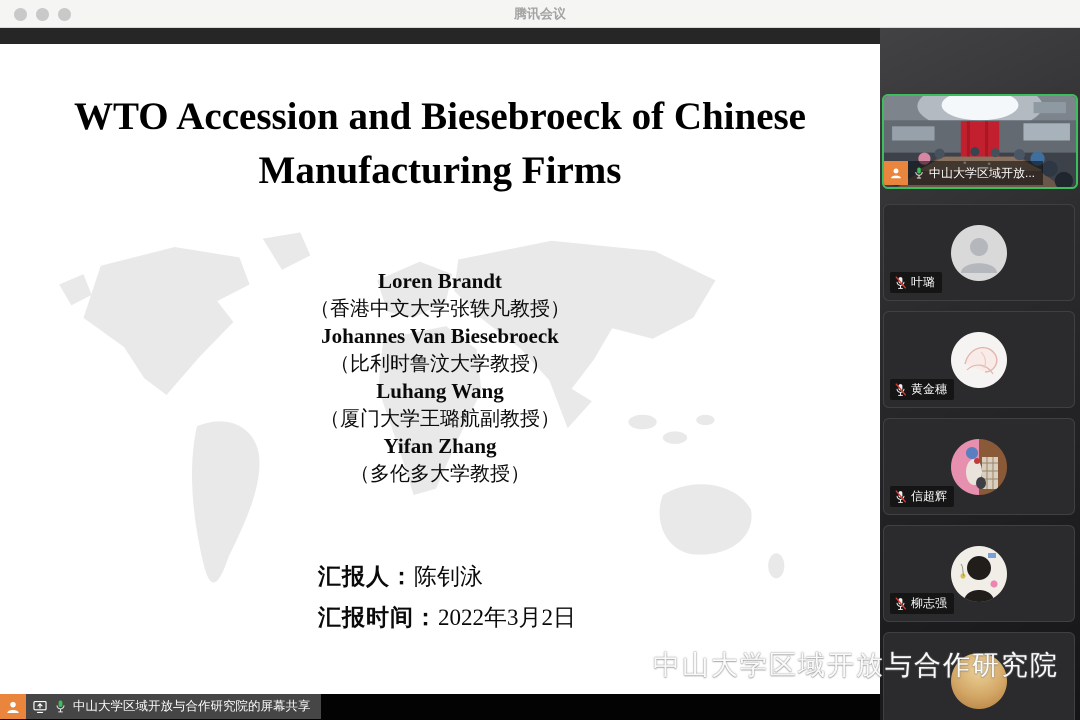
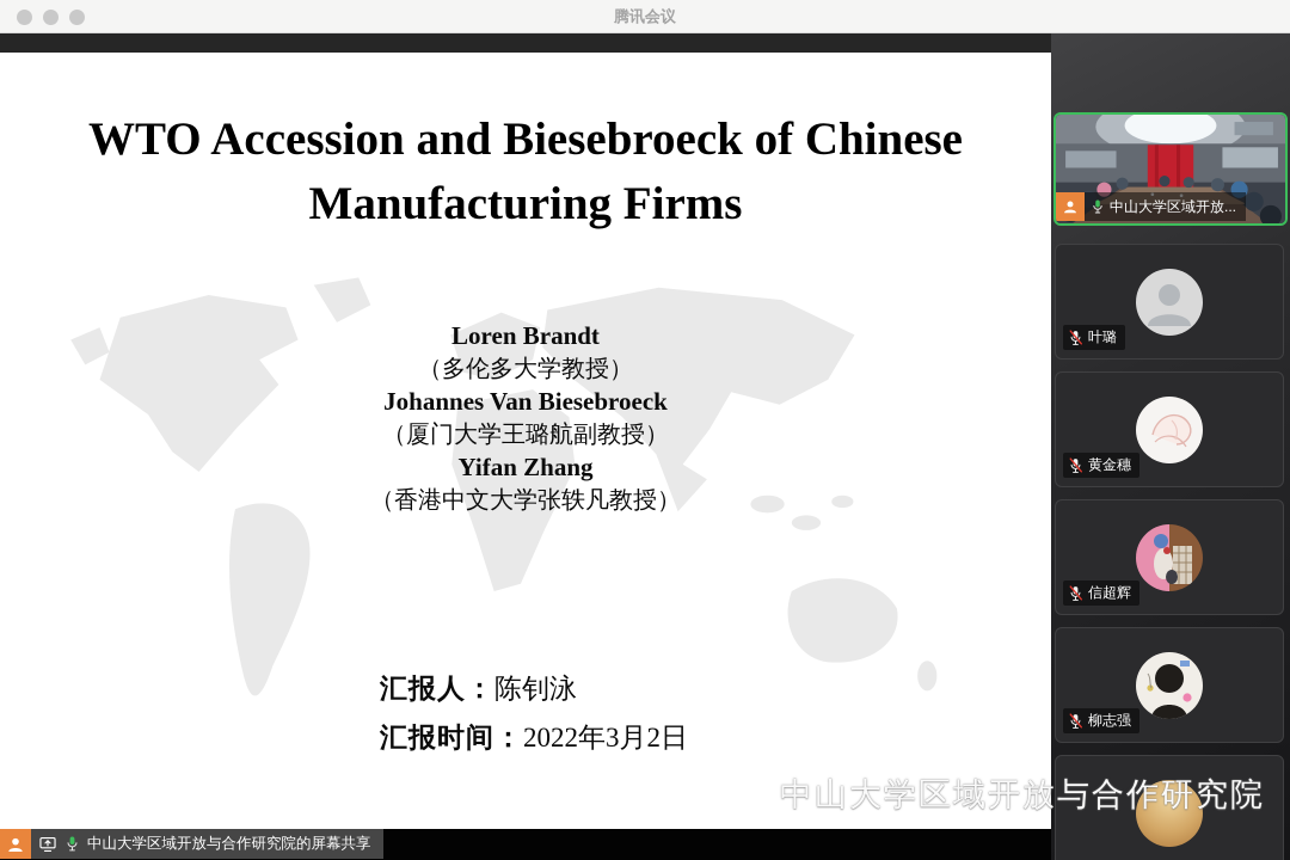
  腾讯会议
  WTO Accession and Biesebroeck of Chinese
  Manufacturing Firms
  Loren Brandt
- （香港中文大学张轶凡教授）
+ （多伦多大学教授）
  Johannes Van Biesebroeck
- （比利时鲁汶大学教授）
- Luhang Wang
  （厦门大学王璐航副教授）
  Yifan Zhang
- （多伦多大学教授）
+ （香港中文大学张轶凡教授）
  汇报人：陈钊泳
  汇报时间：2022年3月2日
  中山大学区域开放与合作研究院的屏幕共享
  中山大学区域开放...
  叶璐
  黄金穗
  信超辉
  柳志强
  中山大学区域开放与合作研究院
